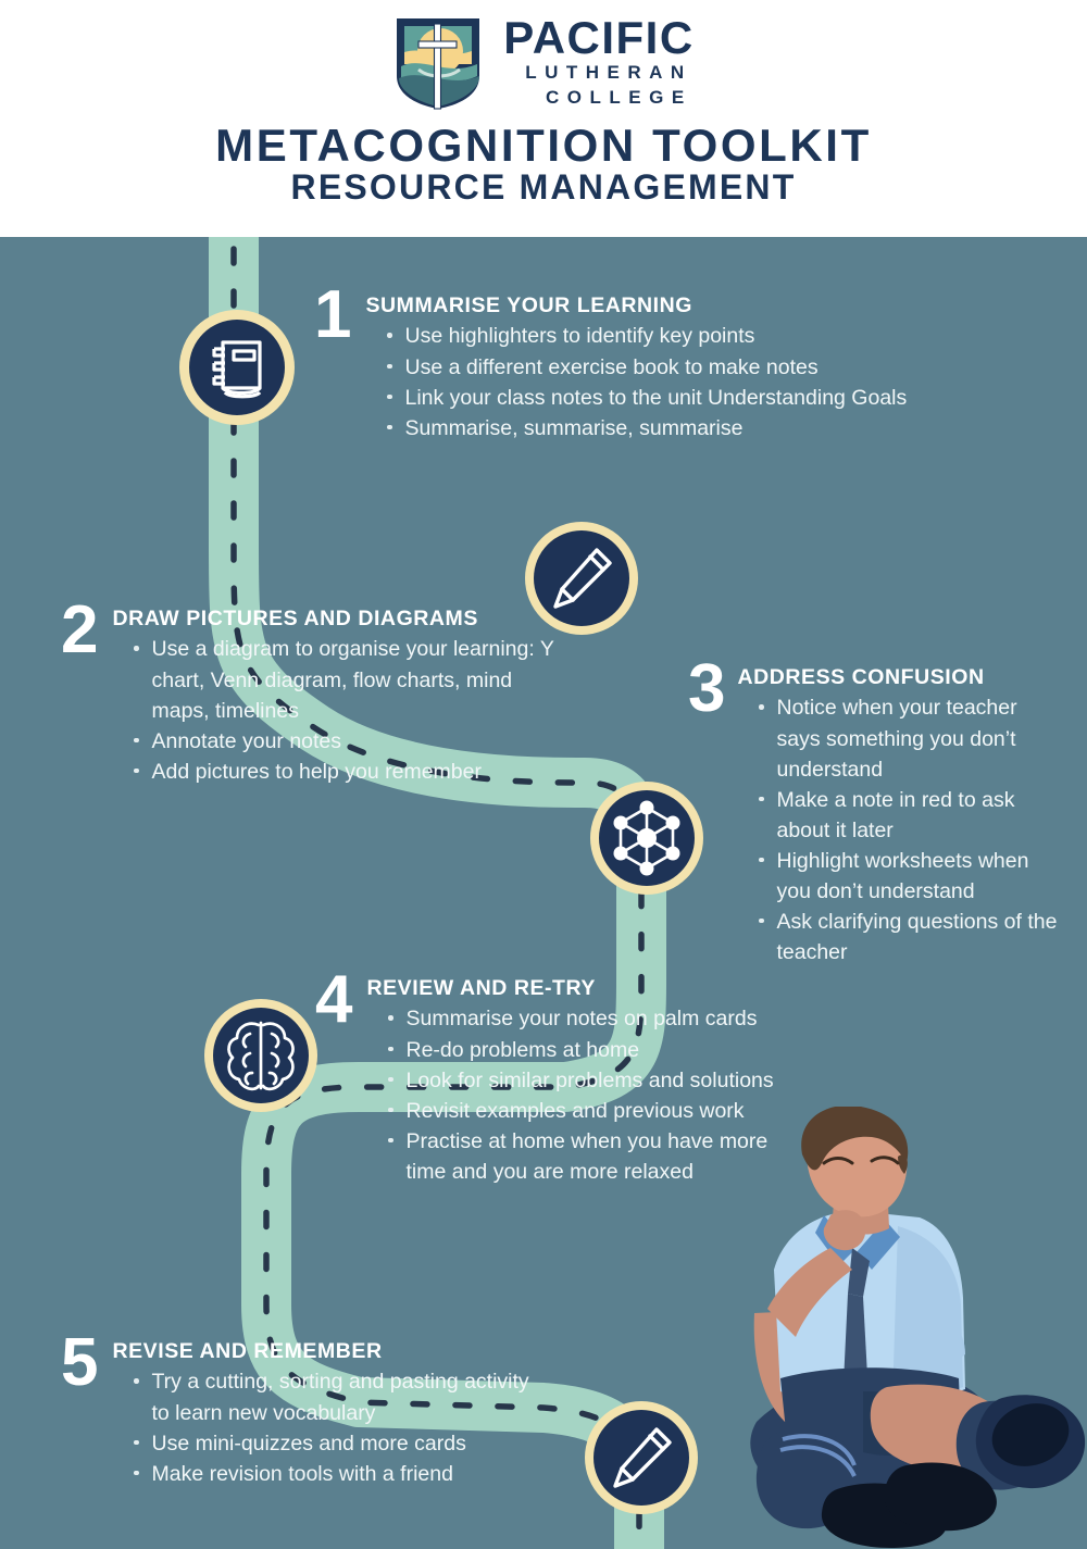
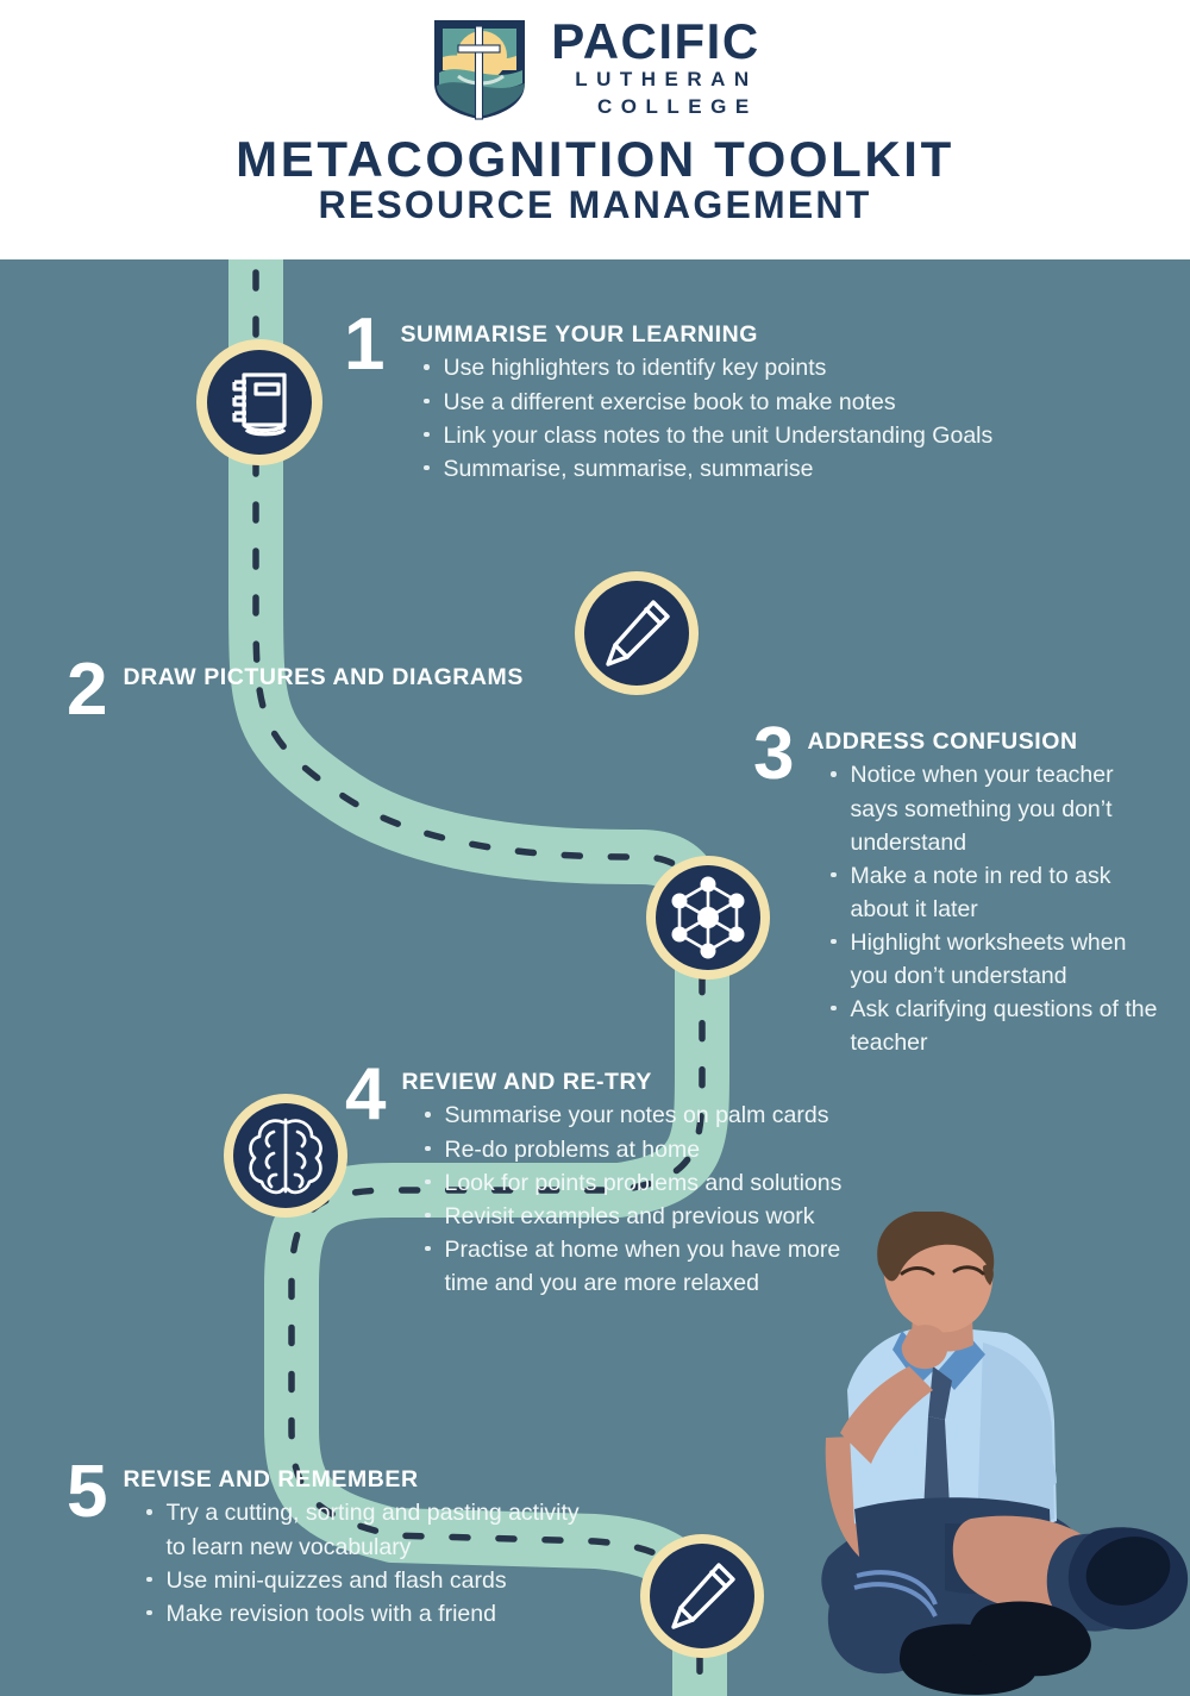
  PACIFIC
  LUTHERAN
  COLLEGE
  METACOGNITION TOOLKIT
  RESOURCE MANAGEMENT
  1
  SUMMARISE YOUR LEARNING
  Use highlighters to identify key points
  Use a different exercise book to make notes
  Link your class notes to the unit Understanding Goals
  Summarise, summarise, summarise
  2
  DRAW PICTURES AND DIAGRAMS
- Use a diagram to organise your learning: Y chart, Venn diagram, flow charts, mind maps, timelines
- Annotate your notes
- Add pictures to help you remember
  3
  ADDRESS CONFUSION
  Notice when your teacher says something you don’t understand
  Make a note in red to ask about it later
  Highlight worksheets when you don’t understand
  Ask clarifying questions of the teacher
  4
  REVIEW AND RE-TRY
  Summarise your notes on palm cards
  Re-do problems at home
- Look for similar problems and solutions
+ Look for points problems and solutions
  Revisit examples and previous work
  Practise at home when you have more time and you are more relaxed
  5
  REVISE AND REMEMBER
  Try a cutting, sorting and pasting activity to learn new vocabulary
- Use mini-quizzes and more cards
+ Use mini-quizzes and flash cards
  Make revision tools with a friend
